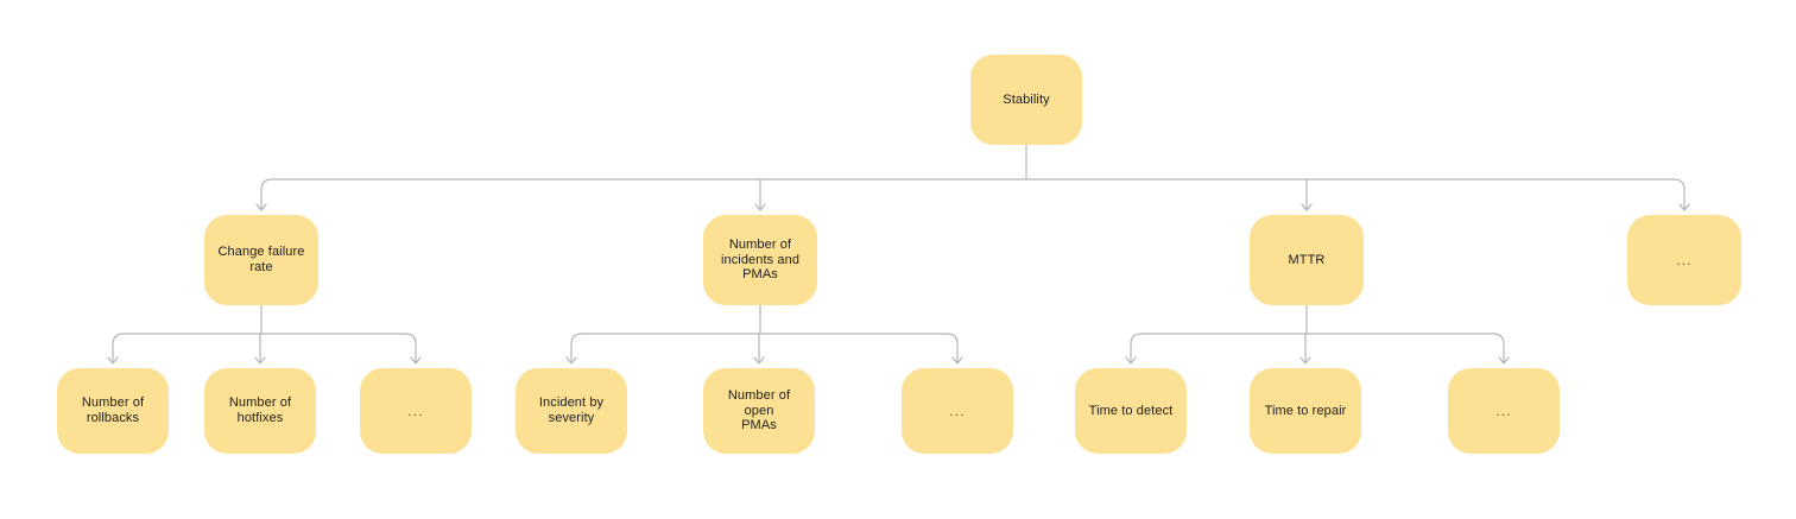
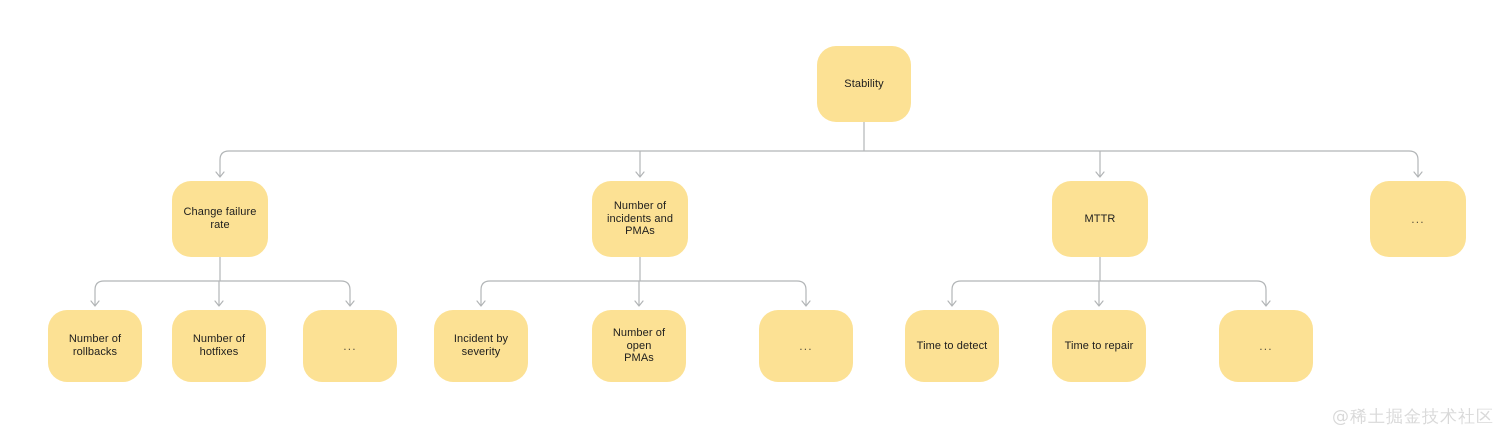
  Stability
  Change failure
  rate
  Number of
  incidents and
  PMAs
  MTTR
  ...
  Number of
  rollbacks
  Number of
  hotfixes
  ...
  Incident by
  severity
  Number of open
  PMAs
  ...
  Time to detect
  Time to repair
  ...
+ @稀土掘金技术社区
